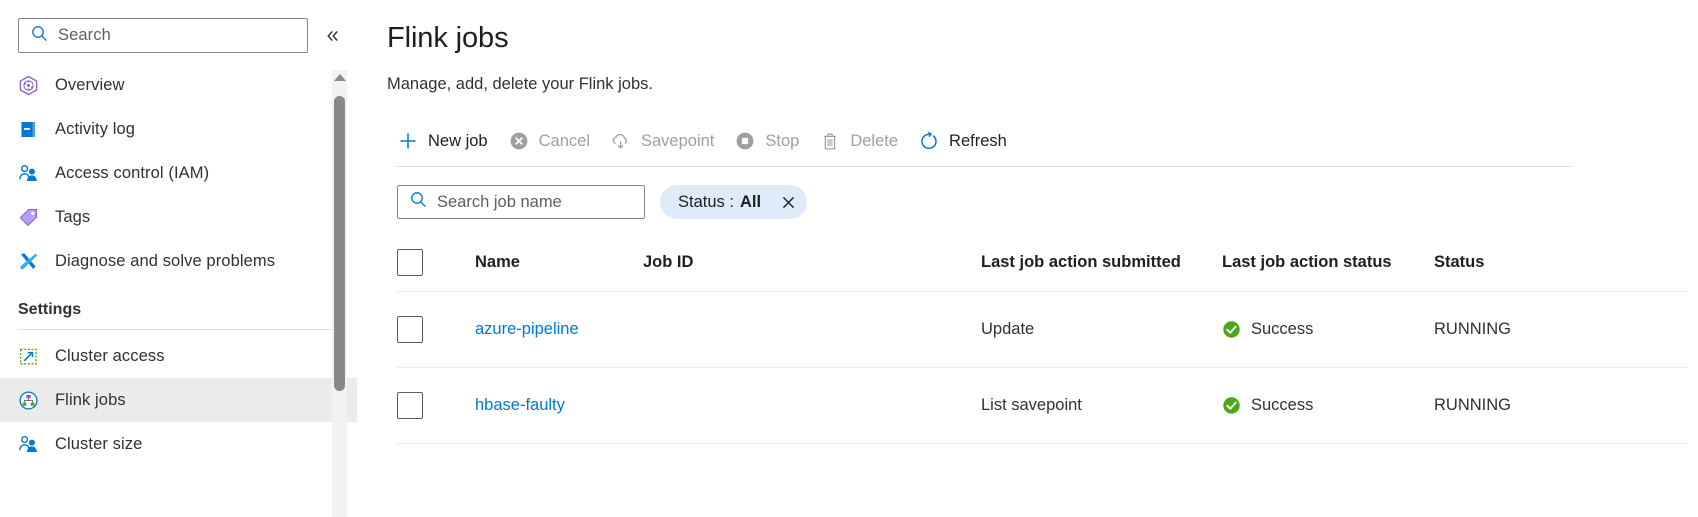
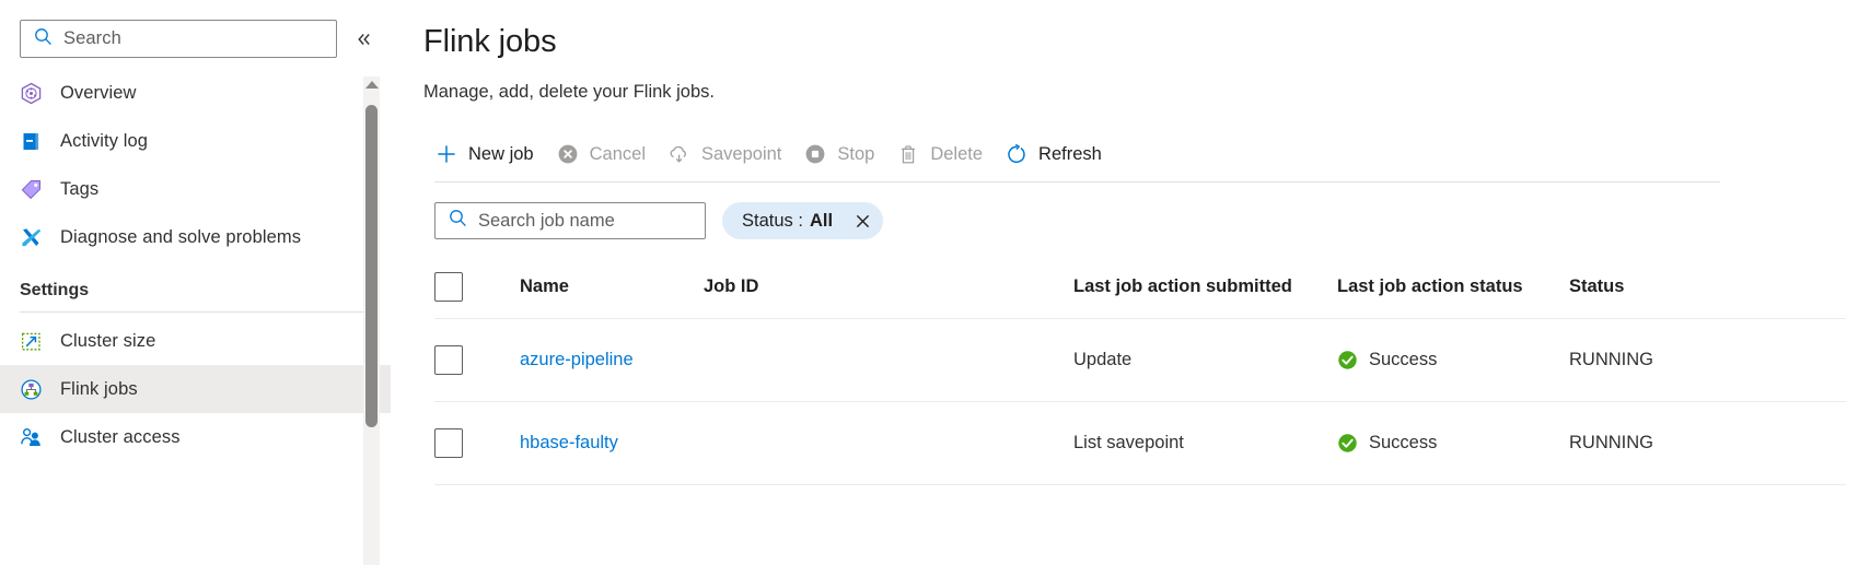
  Search
  Overview
  Activity log
- Access control (IAM)
  Tags
  Diagnose and solve problems
  Settings
- Cluster access
+ Cluster size
  Flink jobs
- Cluster size
+ Cluster access
  Flink jobs
  Manage, add, delete your Flink jobs.
  New job
  Cancel
  Savepoint
  Stop
  Delete
  Refresh
  Search job name
  Status :
  All
  	Name	Job ID	Last job action submitted	Last job action status	Status
  	azure-pipeline		Update	Success	RUNNING
  	hbase-faulty		List savepoint	Success	RUNNING
